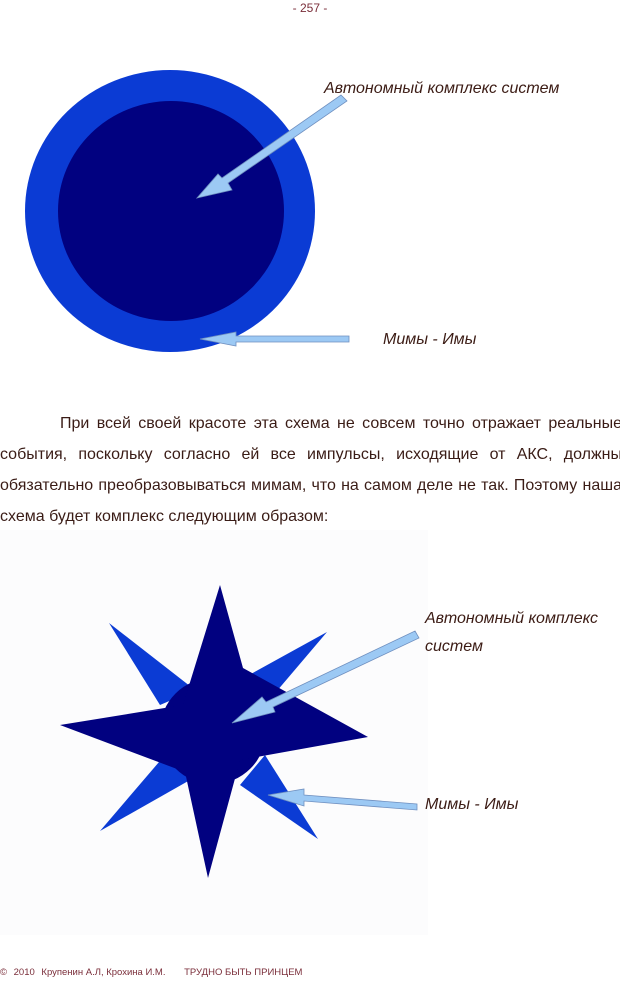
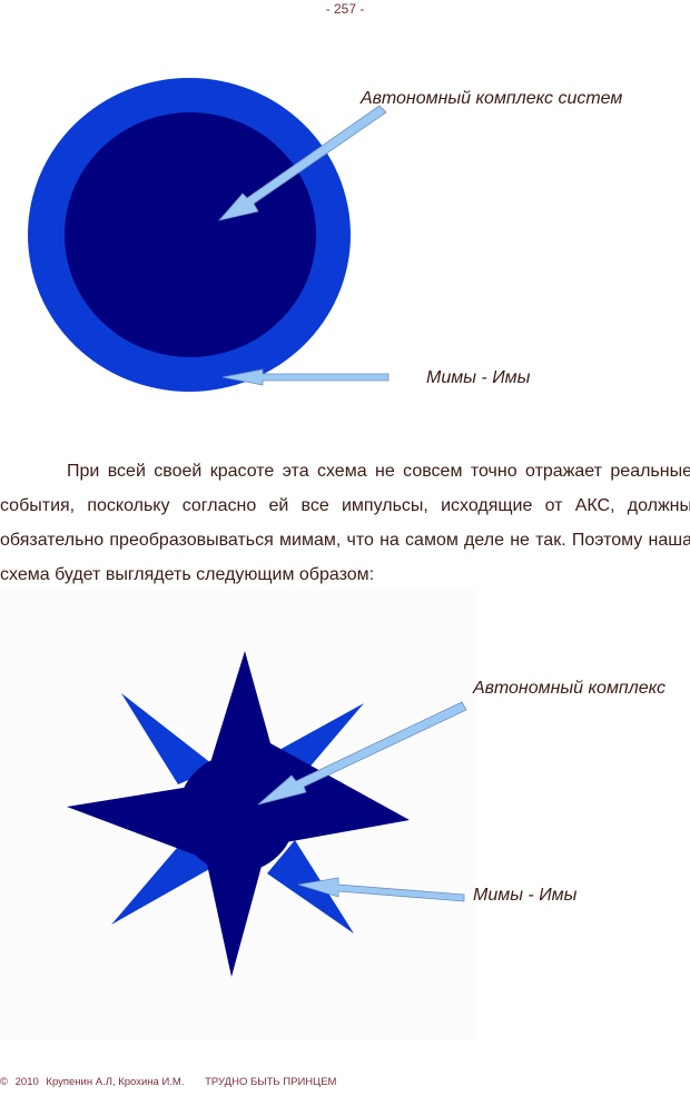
  - 257 -
  Автономный комплекс систем
  Мимы - Имы
- При всей своей красоте эта схема не совсем точно отражает реальные события, поскольку согласно ей все импульсы, исходящие от АКС, должны обязательно преобразовываться мимам, что на самом деле не так. Поэтому наша схема будет комплекс следующим образом:
+ При всей своей красоте эта схема не совсем точно отражает реальные события, поскольку согласно ей все импульсы, исходящие от АКС, должны обязательно преобразовываться мимам, что на самом деле не так. Поэтому наша схема будет выглядеть следующим образом:
  Автономный комплекс
- систем
  Мимы - Имы
  © 2010 Крупенин А.Л, Крохина И.М. ТРУДНО БЫТЬ ПРИНЦЕМ
